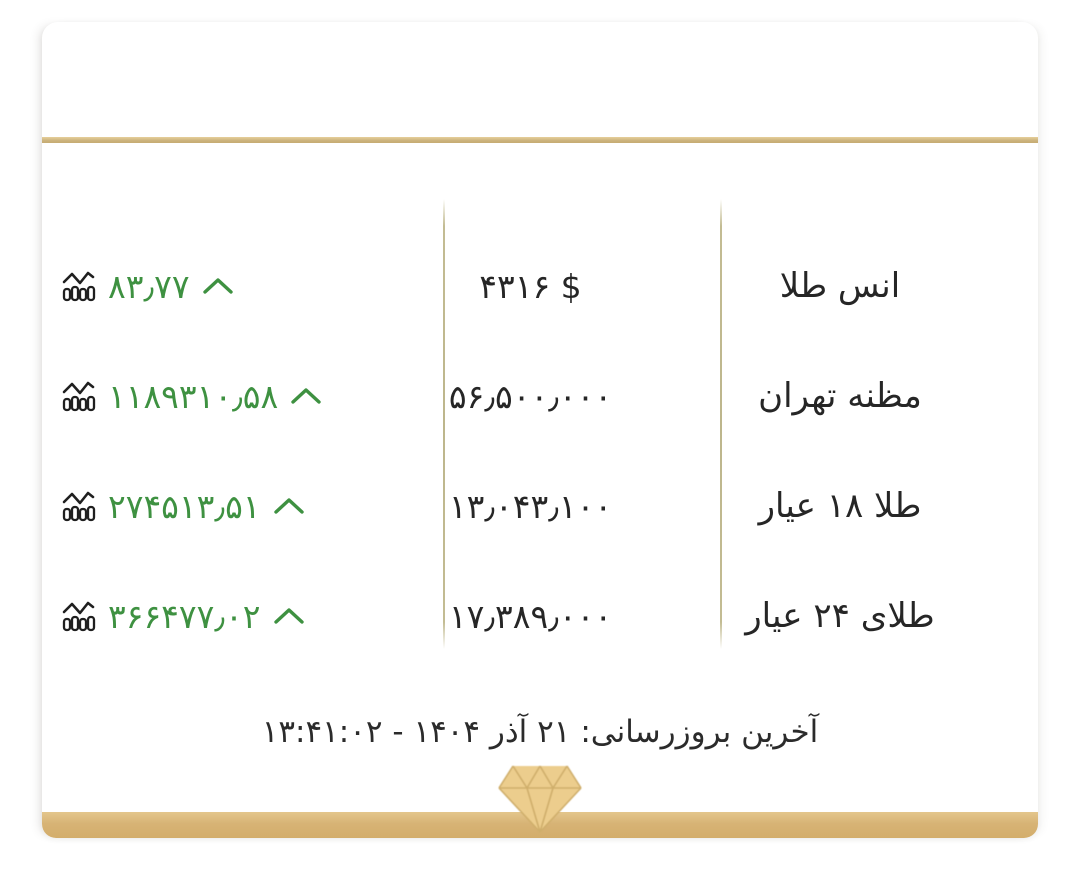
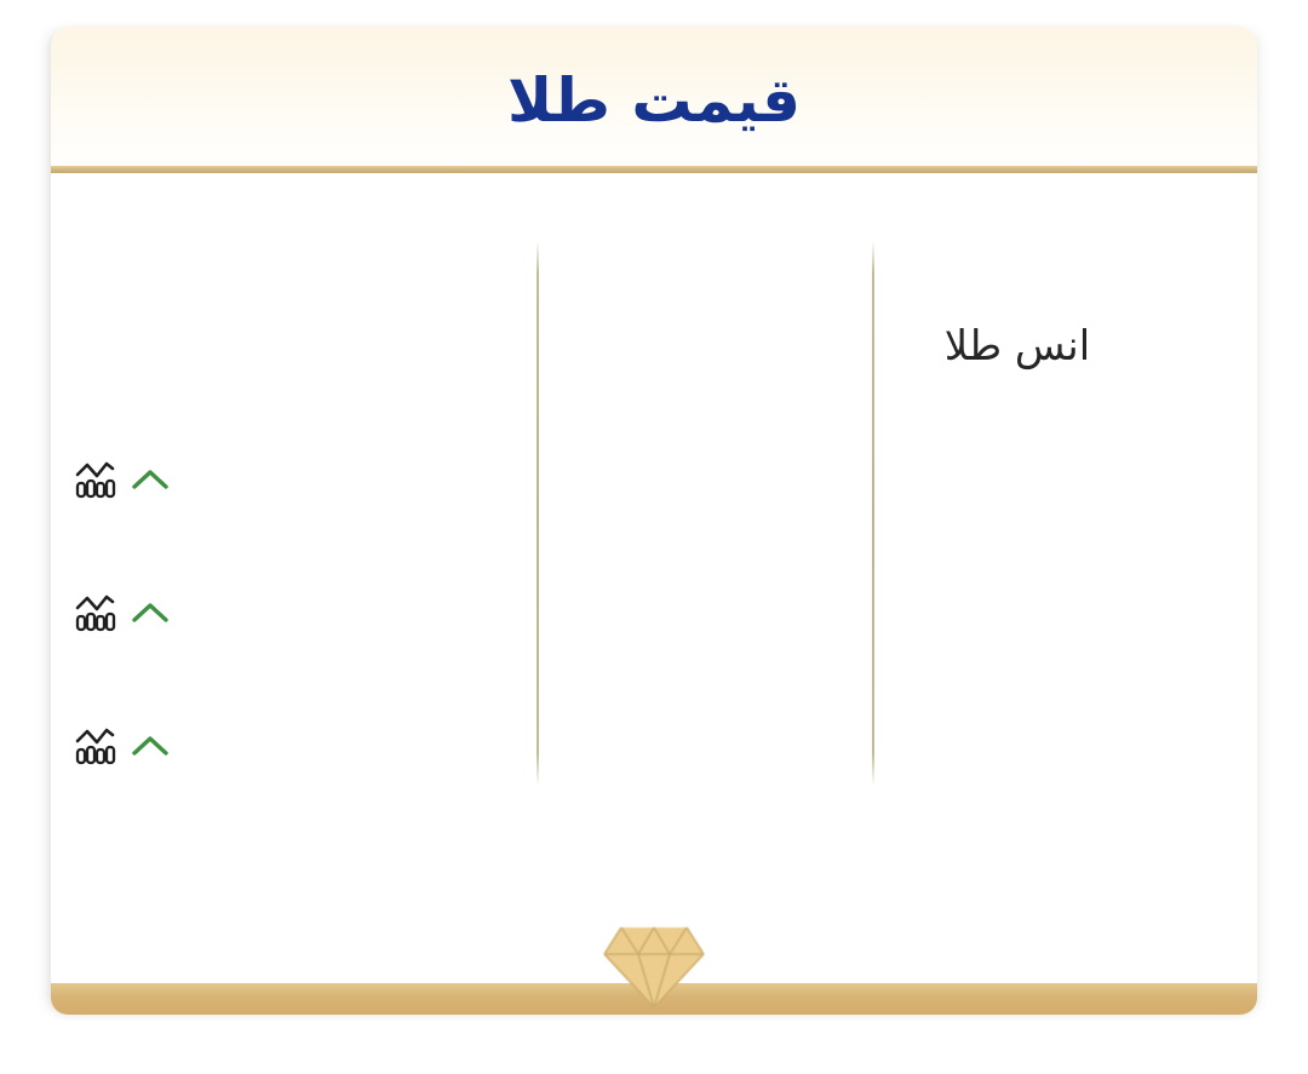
+ قیمت طلا
  انس طلا
- ۴۳۱۶ $
- ۸۳٫۷۷
- مظنه تهران
- ۵۶٫۵۰۰٫۰۰۰
- ۱۱۸۹۳۱۰٫۵۸
- طلا ۱۸ عیار
- ۱۳٫۰۴۳٫۱۰۰
- ۲۷۴۵۱۳٫۵۱
- طلای ۲۴ عیار
- ۱۷٫۳۸۹٫۰۰۰
- ۳۶۶۴۷۷٫۰۲
- آخرین بروزرسانی: ۲۱ آذر ۱۴۰۴ - ۱۳:۴۱:۰۲
